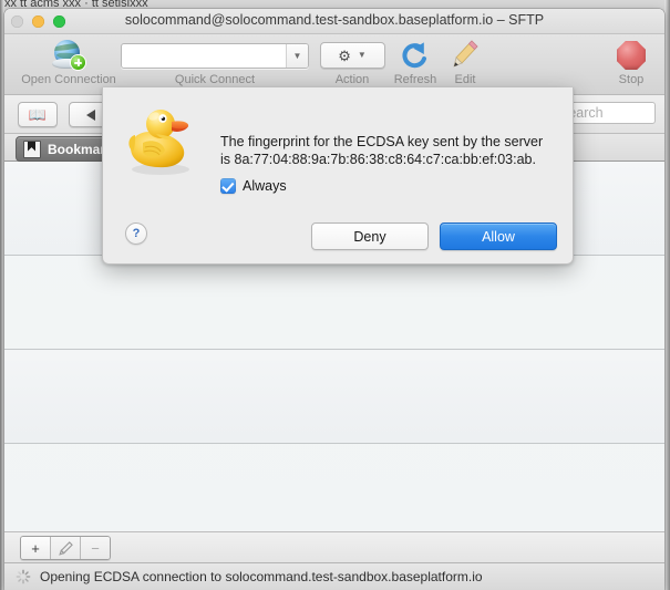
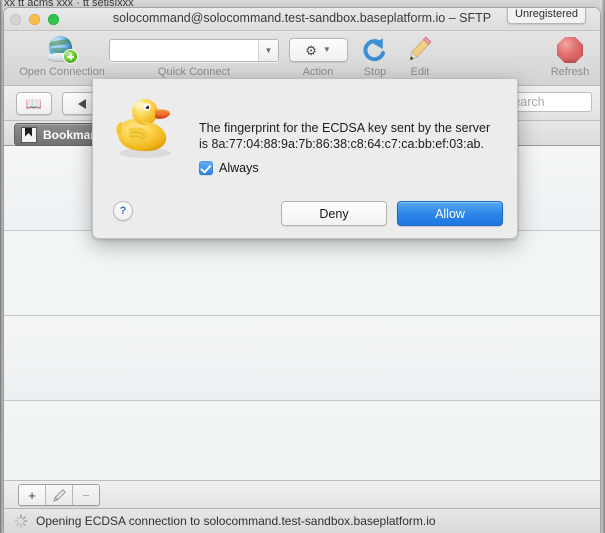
  xx tt acms xxx · tt setislxxx
  solocommand@solocommand.test-sandbox.baseplatform.io – SFTP
+ Unregistered
  Open Connection
  ▼
  Quick Connect
  ⚙
  ▼
  Action
- Refresh
+ Stop
  Edit
- Stop
+ Refresh
  📖
  +
  −
  Opening ECDSA connection to solocommand.test-sandbox.baseplatform.io
  The fingerprint for the ECDSA key sent by the server is 8a:77:04:88:9a:7b:86:38:c8:64:c7:ca:bb:ef:03:ab.
  Always
  ?
  Deny
  Allow
